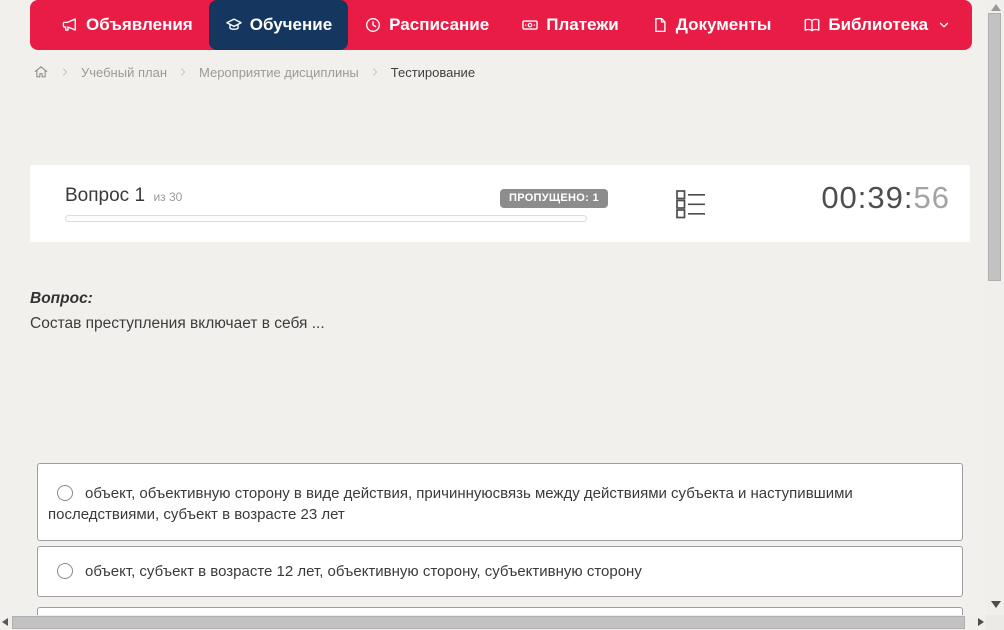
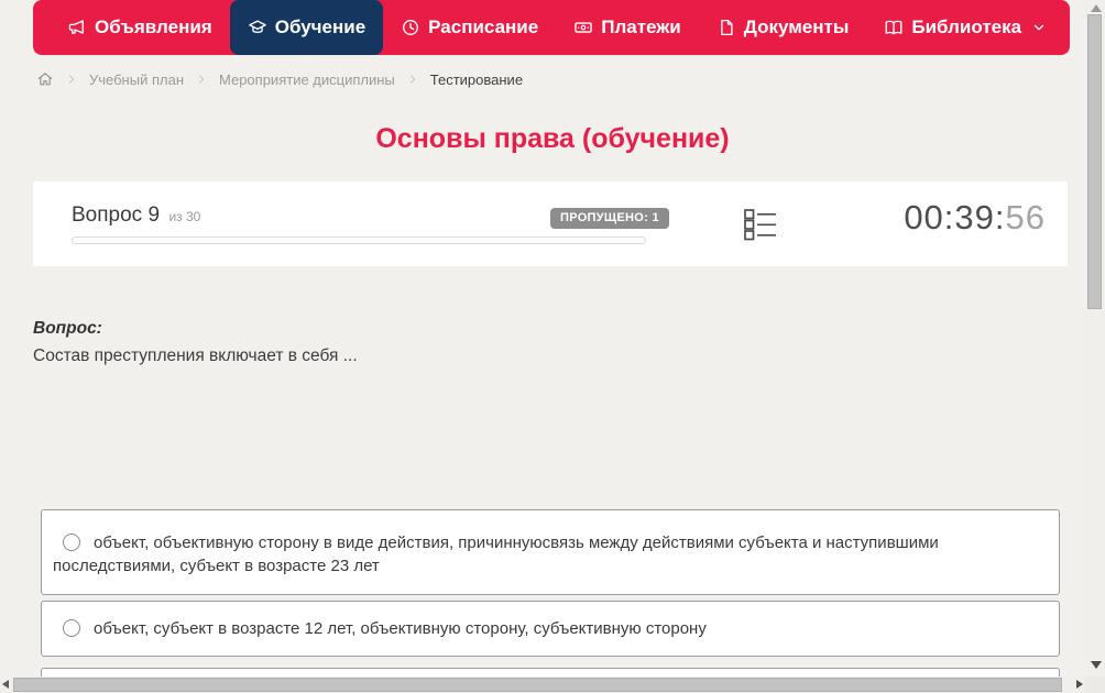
  Объявления
  Обучение
  Расписание
  Платежи
  Документы
  Библиотека
  Учебный план
  Мероприятие дисциплины
  Тестирование
+ Основы права (обучение)
- Вопрос 1 из 30
+ Вопрос 9 из 30
  ПРОПУЩЕНО: 1
  00:39:56
  Вопрос:
  Состав преступления включает в себя ...
  объект, объективную сторону в виде действия, причиннуюсвязь между действиями субъекта и наступившими последствиями, субъект в возрасте 23 лет
  объект, субъект в возрасте 12 лет, объективную сторону, субъективную сторону
